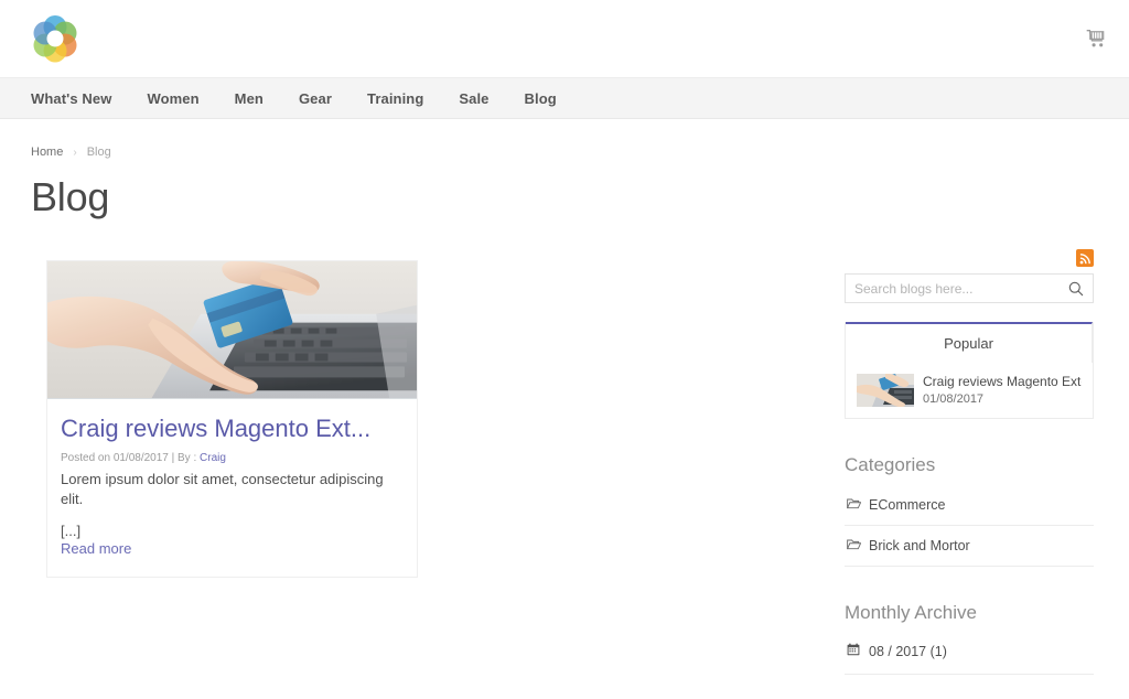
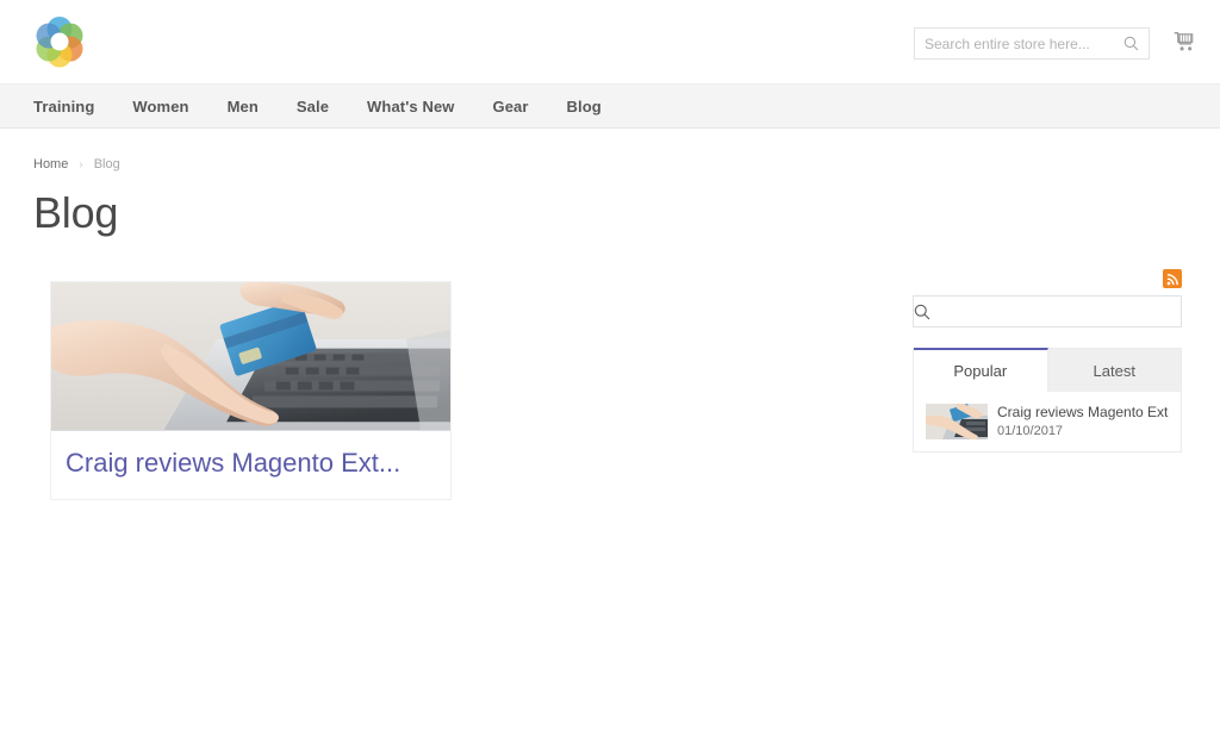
+ Search entire store here...
- What's New
+ Training
  Women
  Men
- Gear
+ Sale
- Training
+ What's New
- Sale
+ Gear
  Blog
  Home
  ›
  Blog
  Blog
  Craig reviews Magento Ext...
- Posted on 01/08/2017 | By : Craig
- Lorem ipsum dolor sit amet, consectetur adipiscing elit.
- [...]
- Read more
- Search blogs here...
  Popular
+ Latest
  Craig reviews Magento Ext
- 01/08/2017
+ 01/10/2017
- Categories
- ECommerce
- Brick and Mortor
- Monthly Archive
- 08 / 2017 (1)
